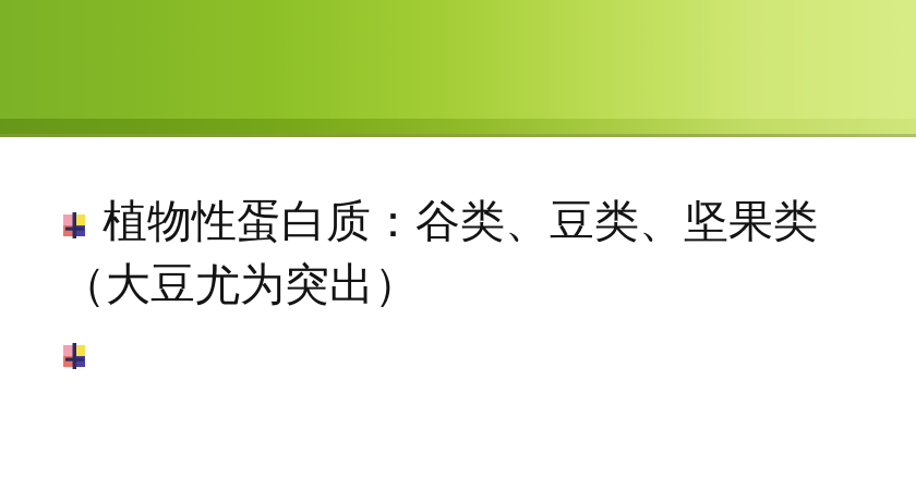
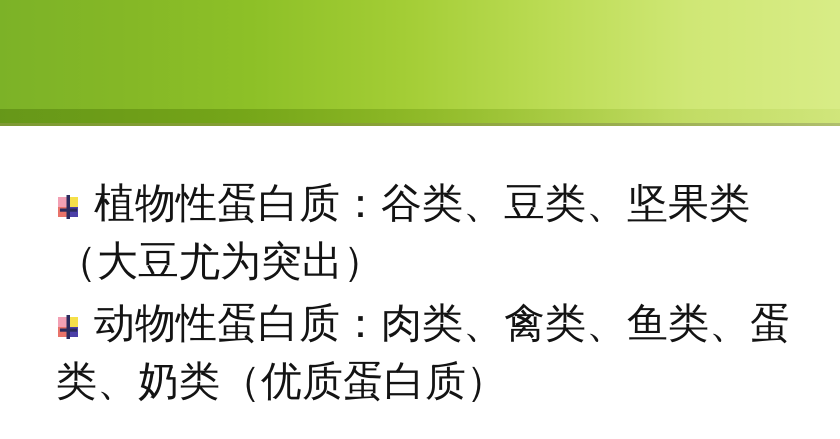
  植物性蛋白质：谷类、豆类、坚果类（大豆尤为突出）
+ 动物性蛋白质：肉类、禽类、鱼类、蛋类、奶类（优质蛋白质）
